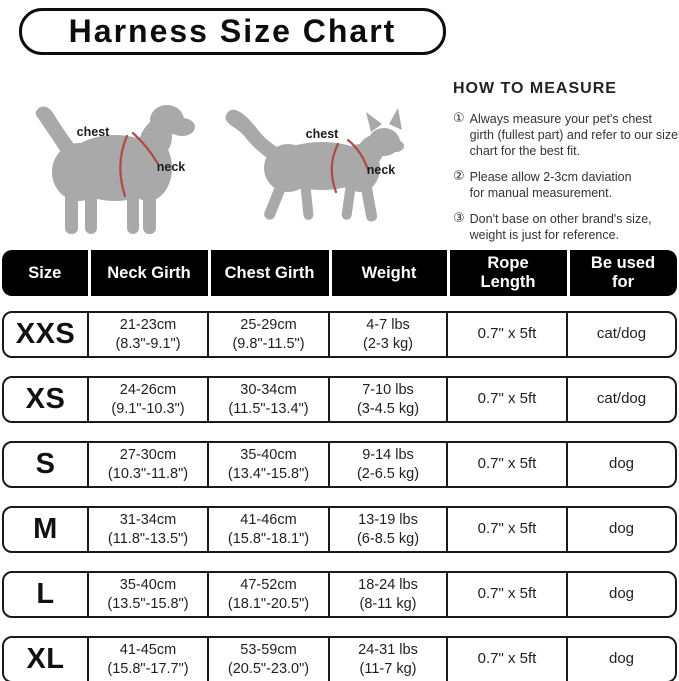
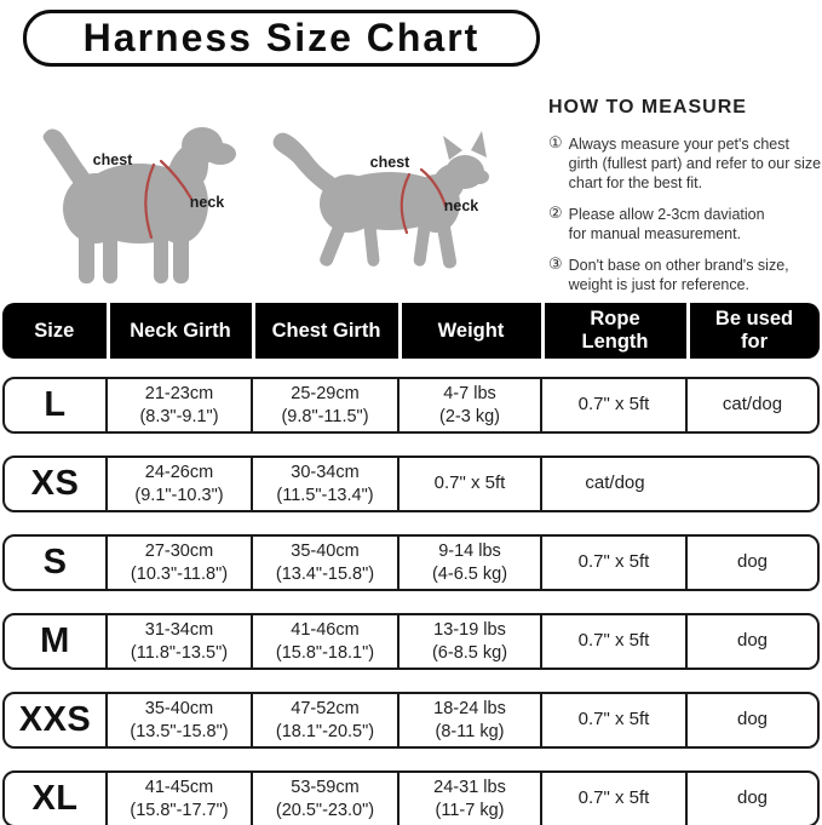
  Harness Size Chart
  chest
  neck
  chest
  neck
  HOW TO MEASURE
  ①
  Always measure your pet's chest
  girth (fullest part) and refer to our size
  chart for the best fit.
  ②
  Please allow 2-3cm daviation
  for manual measurement.
  ③
  Don't base on other brand's size,
  weight is just for reference.
  Size
  Neck Girth
  Chest Girth
  Weight
  Rope Length
  Be used for
- XXS
+ L
  21-23cm
  (8.3"-9.1")
  25-29cm
  (9.8"-11.5")
  4-7 lbs
  (2-3 kg)
  0.7" x 5ft
  cat/dog
  XS
  24-26cm
  (9.1"-10.3")
  30-34cm
  (11.5"-13.4")
- 7-10 lbs
- (3-4.5 kg)
  0.7" x 5ft
  cat/dog
  S
  27-30cm
  (10.3"-11.8")
  35-40cm
  (13.4"-15.8")
  9-14 lbs
- (2-6.5 kg)
+ (4-6.5 kg)
  0.7" x 5ft
  dog
  M
  31-34cm
  (11.8"-13.5")
  41-46cm
  (15.8"-18.1")
  13-19 lbs
  (6-8.5 kg)
  0.7" x 5ft
  dog
- L
+ XXS
  35-40cm
  (13.5"-15.8")
  47-52cm
  (18.1"-20.5")
  18-24 lbs
  (8-11 kg)
  0.7" x 5ft
  dog
  XL
  41-45cm
  (15.8"-17.7")
  53-59cm
  (20.5"-23.0")
  24-31 lbs
  (11-7 kg)
  0.7" x 5ft
  dog
